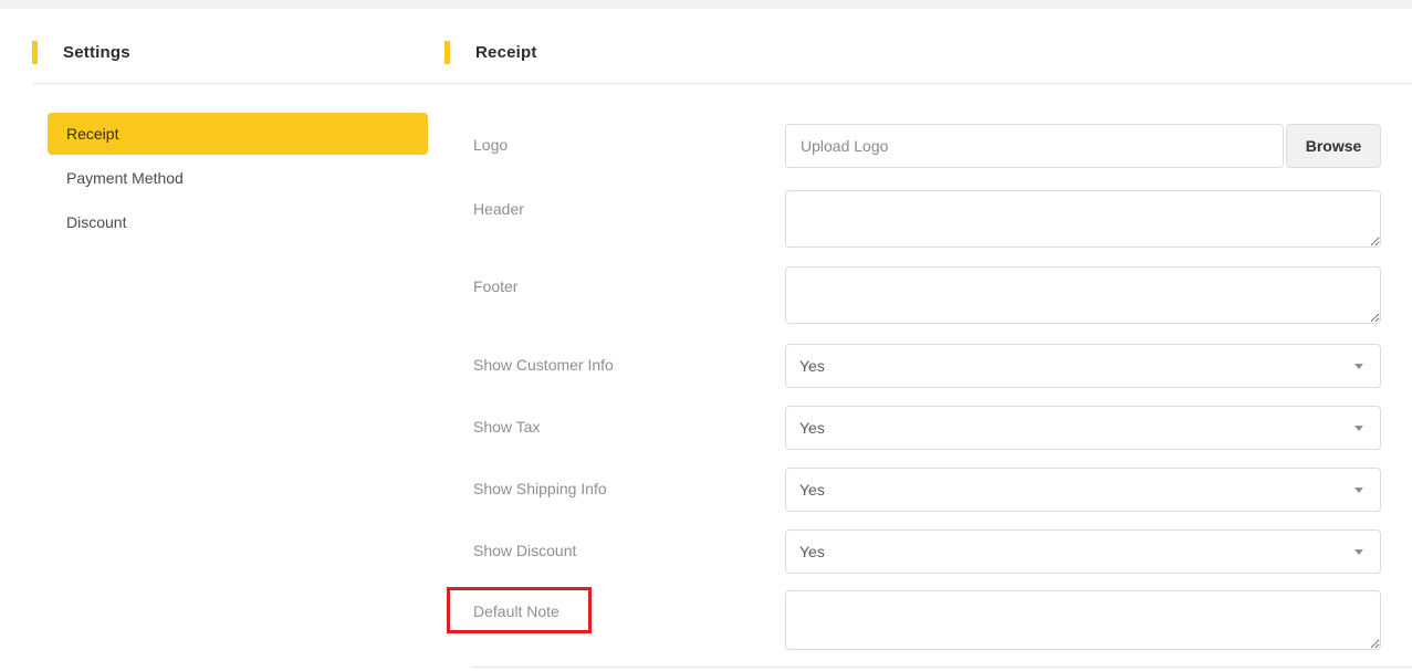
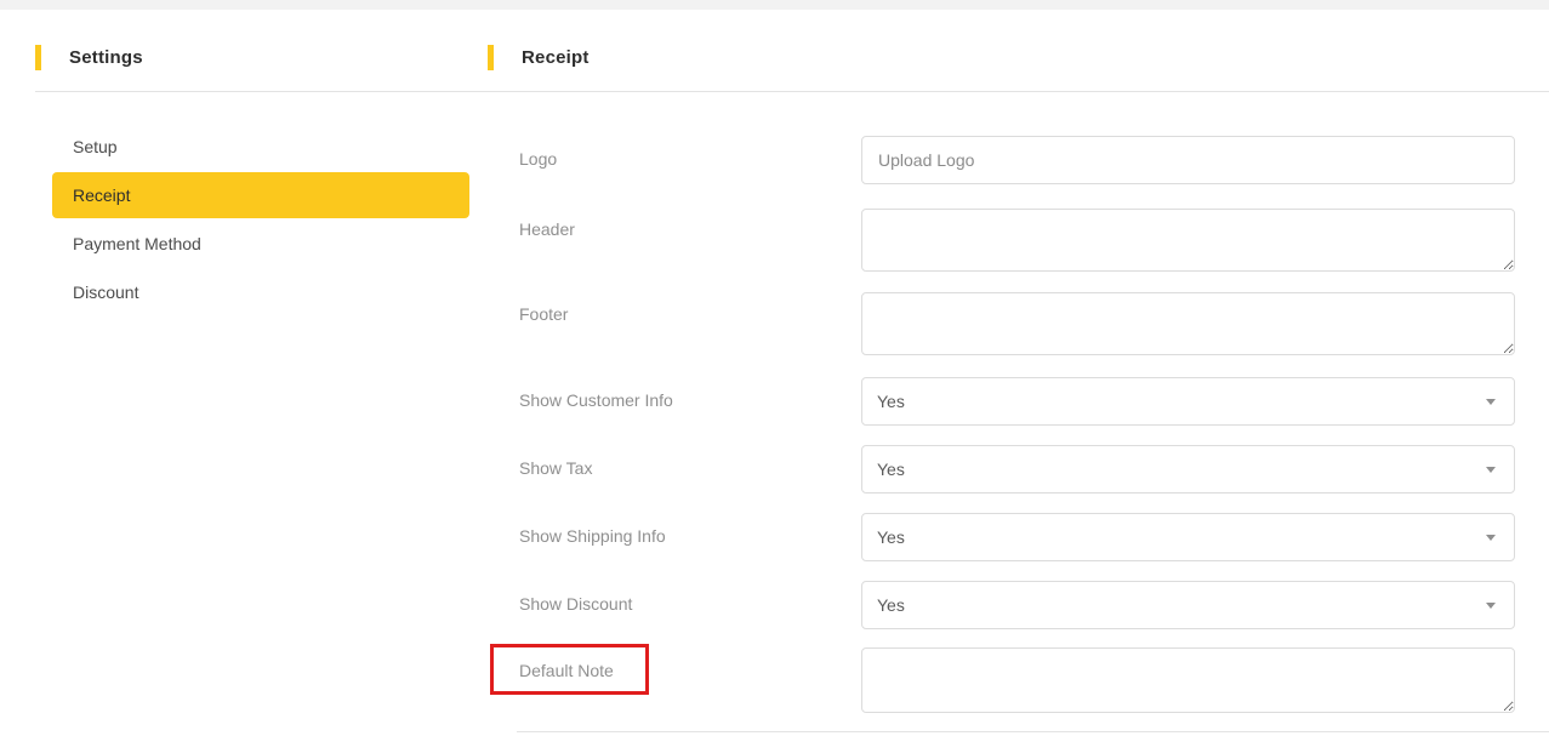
  Settings
  Receipt
+ Setup
  Receipt
  Payment Method
  Discount
  Logo
  Upload Logo
- Browse
  Header
  Footer
  Show Customer Info
  Yes
  Show Tax
  Yes
  Show Shipping Info
  Yes
  Show Discount
  Yes
  Default Note
